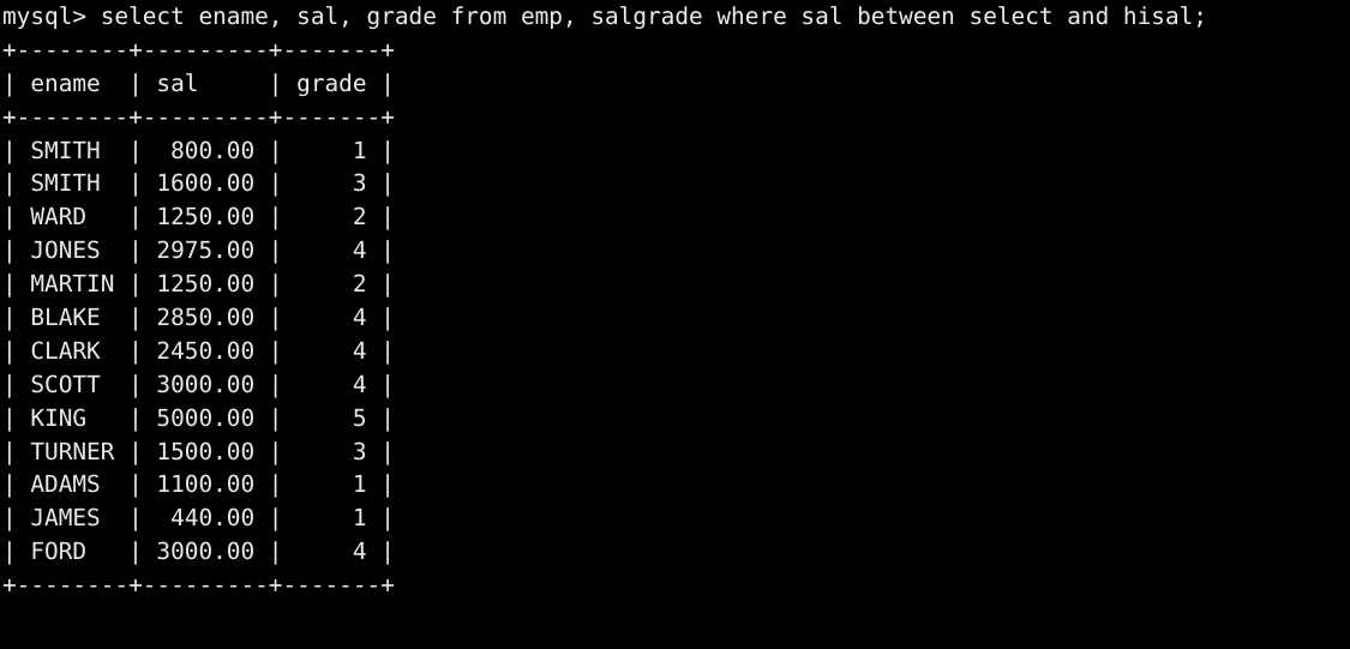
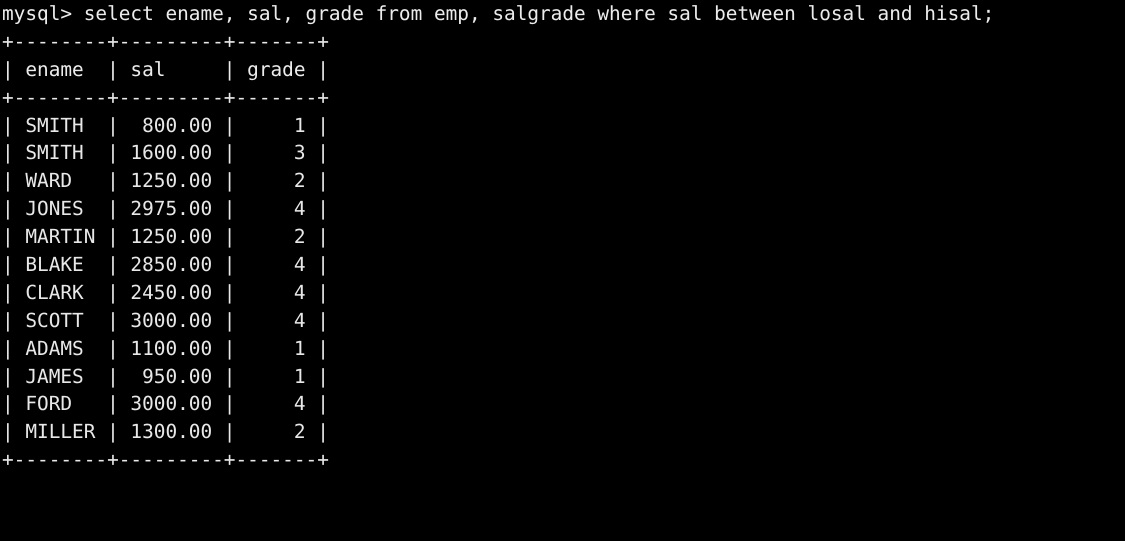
- mysql> select ename, sal, grade from emp, salgrade where sal between select and hisal;
+ mysql> select ename, sal, grade from emp, salgrade where sal between losal and hisal;
  +--------+---------+-------+
  | ename | sal | grade |
  +--------+---------+-------+
  | SMITH | 800.00 | 1 |
  | SMITH | 1600.00 | 3 |
  | WARD | 1250.00 | 2 |
  | JONES | 2975.00 | 4 |
  | MARTIN | 1250.00 | 2 |
  | BLAKE | 2850.00 | 4 |
  | CLARK | 2450.00 | 4 |
  | SCOTT | 3000.00 | 4 |
- | KING | 5000.00 | 5 |
- | TURNER | 1500.00 | 3 |
  | ADAMS | 1100.00 | 1 |
- | JAMES | 440.00 | 1 |
+ | JAMES | 950.00 | 1 |
  | FORD | 3000.00 | 4 |
+ | MILLER | 1300.00 | 2 |
  +--------+---------+-------+
